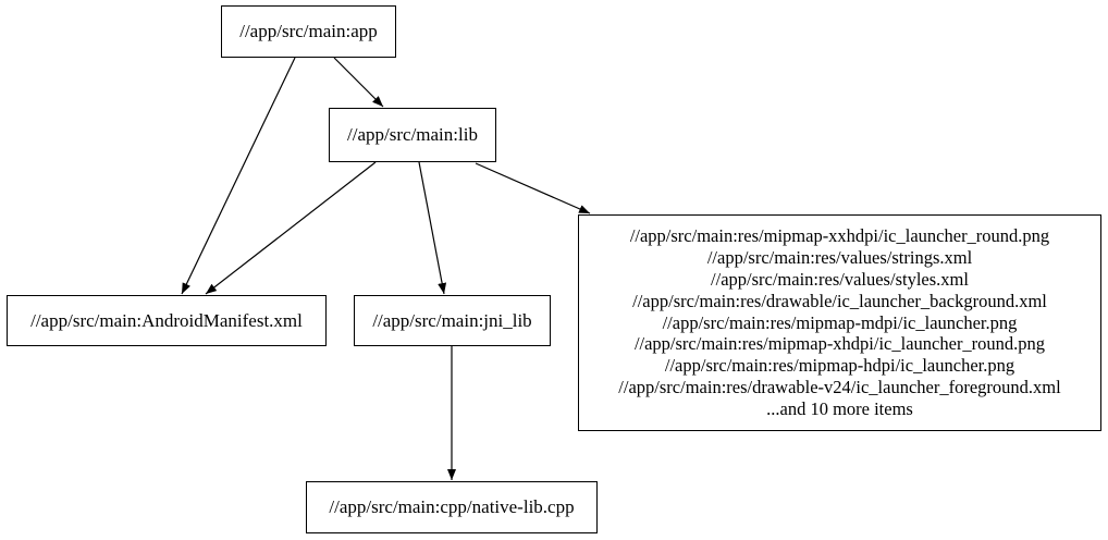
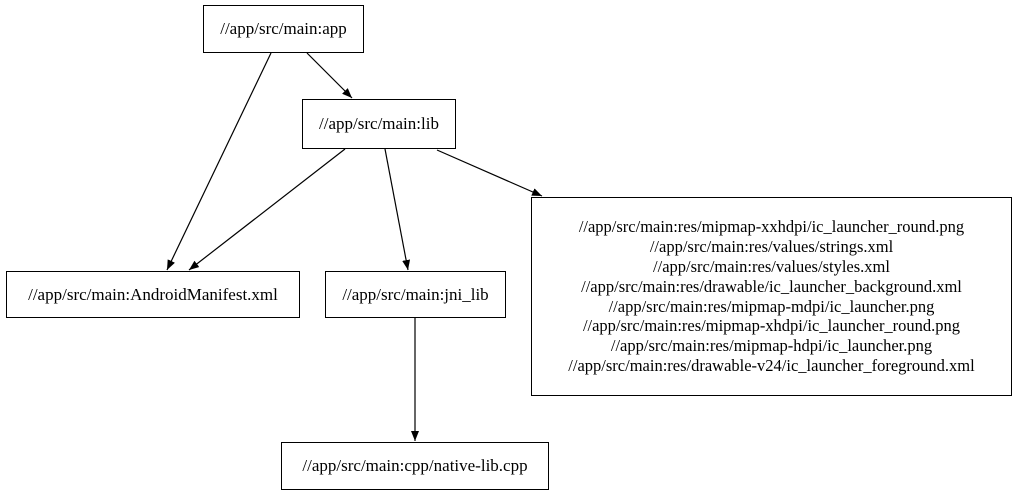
  //app/src/main:app
  //app/src/main:lib
  //app/src/main:AndroidManifest.xml
  //app/src/main:jni_lib
  //app/src/main:res/mipmap-xxhdpi/ic_launcher_round.png
  //app/src/main:res/values/strings.xml
  //app/src/main:res/values/styles.xml
  //app/src/main:res/drawable/ic_launcher_background.xml
  //app/src/main:res/mipmap-mdpi/ic_launcher.png
  //app/src/main:res/mipmap-xhdpi/ic_launcher_round.png
  //app/src/main:res/mipmap-hdpi/ic_launcher.png
  //app/src/main:res/drawable-v24/ic_launcher_foreground.xml
- ...and 10 more items
  //app/src/main:cpp/native-lib.cpp
